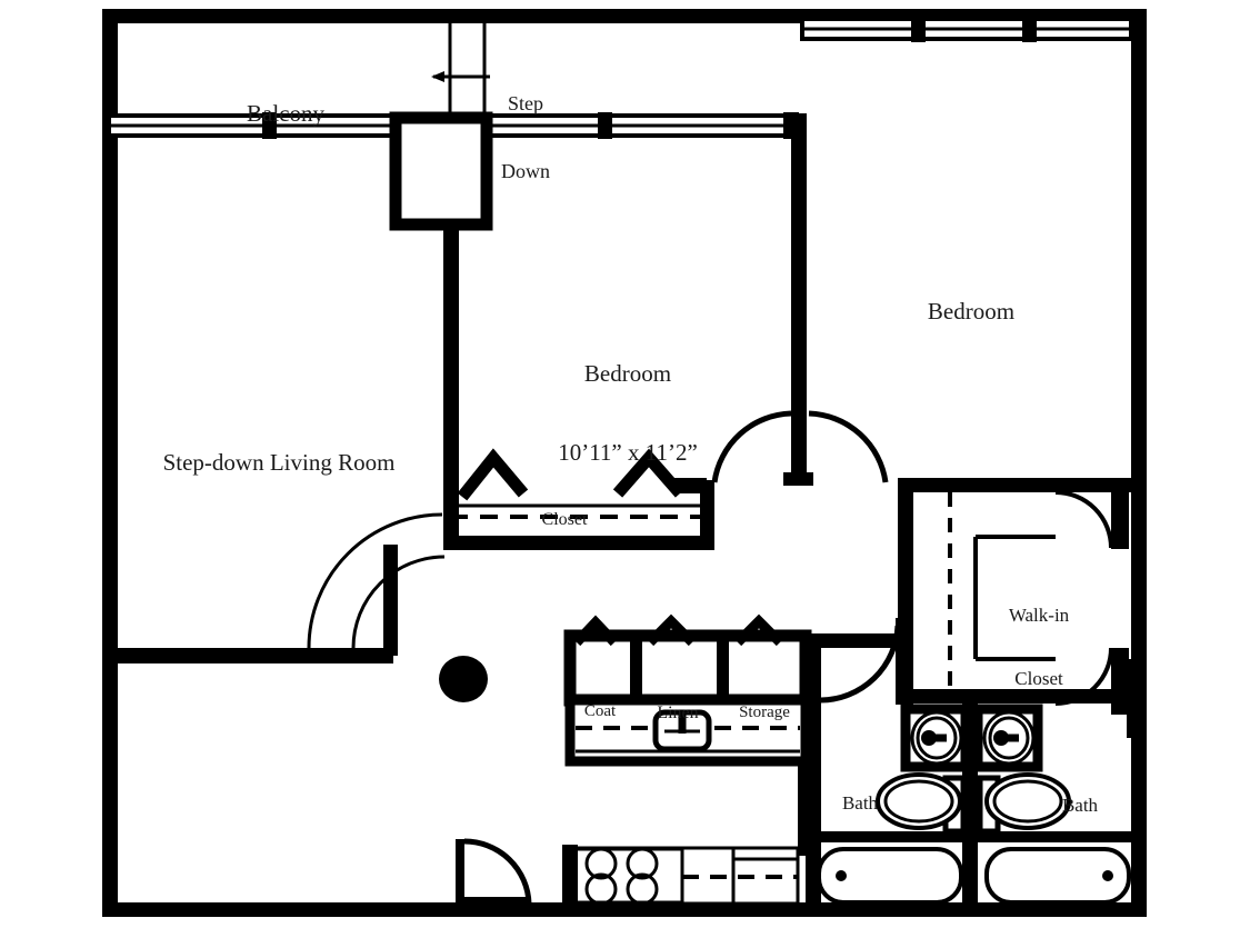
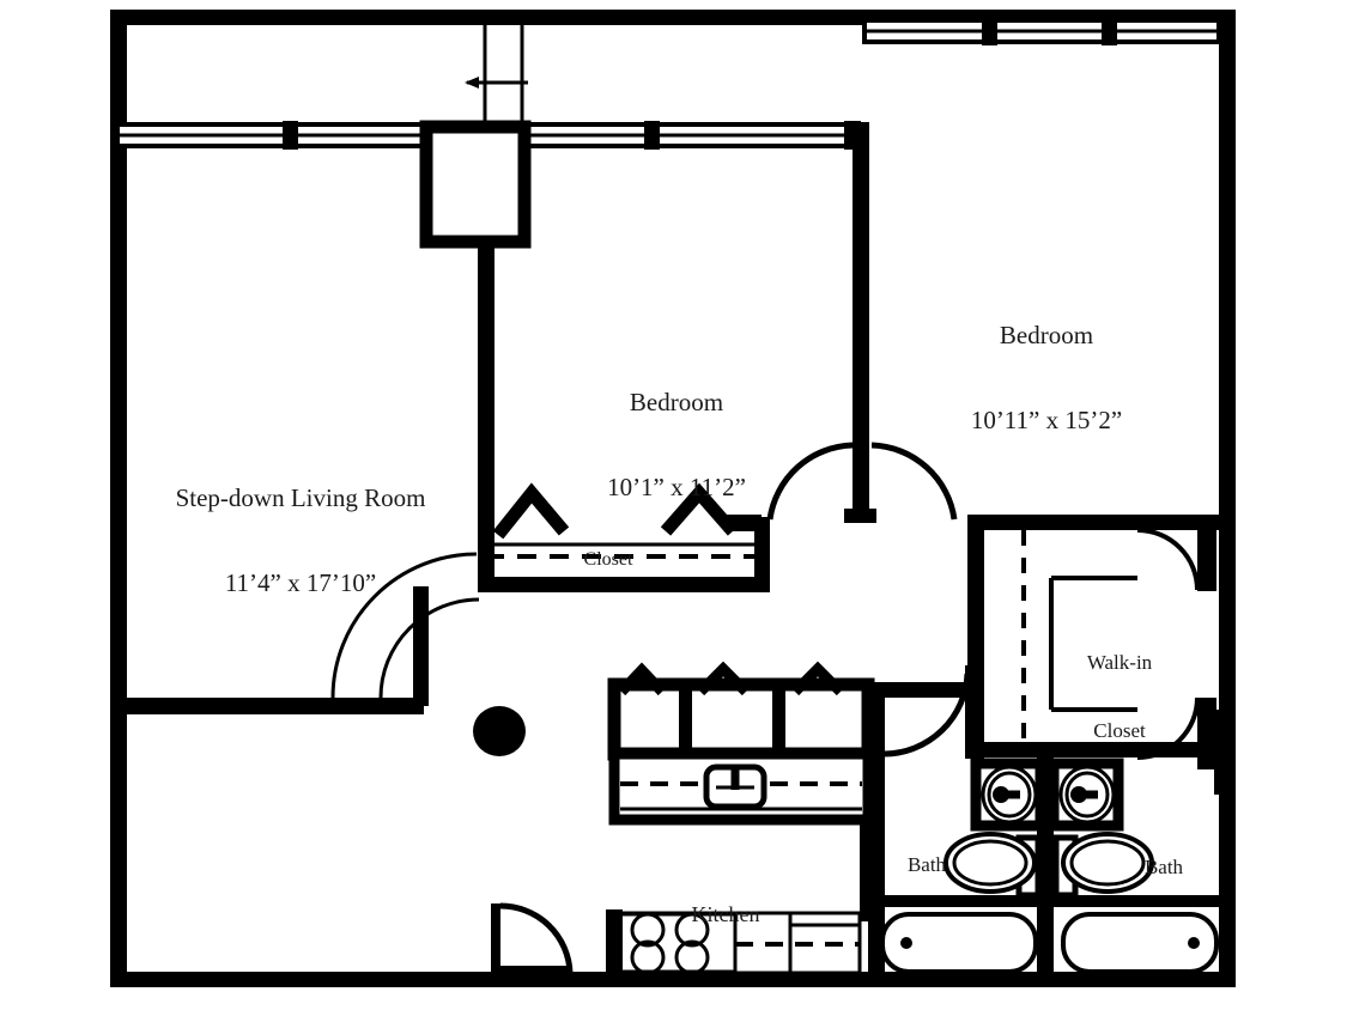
- Balcony
- Step
- Down
  Step-down Living Room
+ 11’4” x 17’10”
  Bedroom
- 10’11” x 11’2”
+ 10’1” x 11’2”
  Bedroom
+ 10’11” x 15’2”
  Closet
  Walk-in
  Closet
- Coat
- Linen
- Storage
  Bath
  Bath
+ Kitchen
